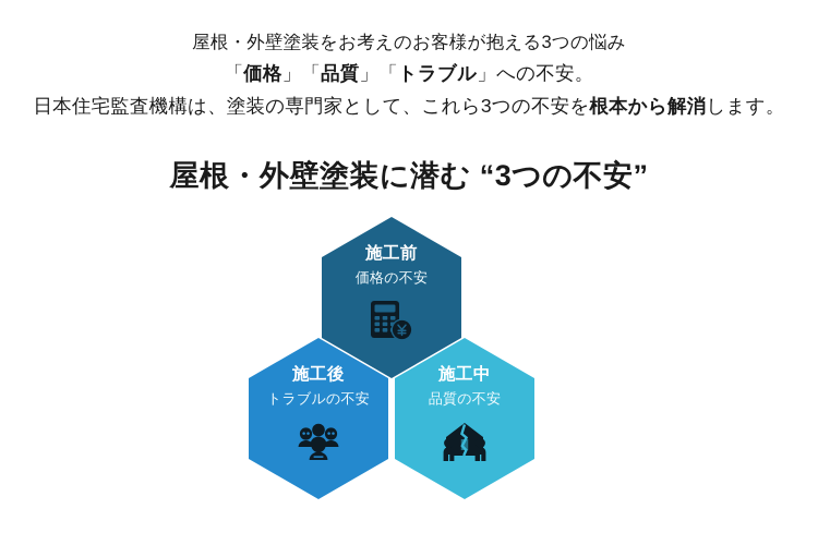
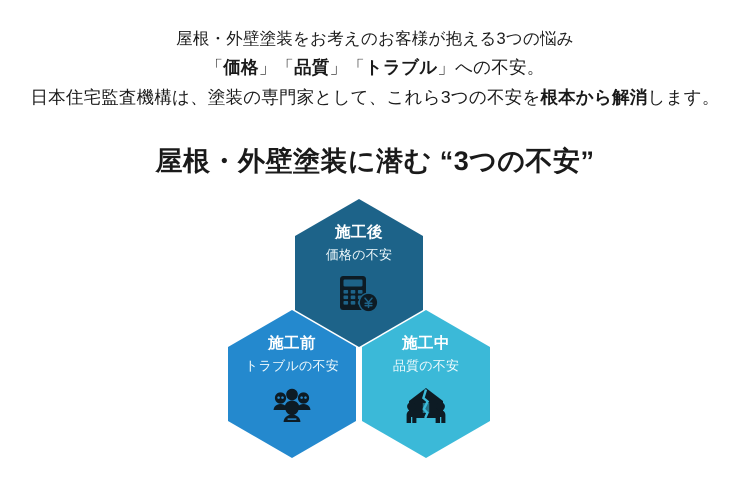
  屋根・外壁塗装をお考えのお客様が抱える3つの悩み
  「価格」「品質」「トラブル」への不安。
  日本住宅監査機構は、塗装の専門家として、これら3つの不安を根本から解消します。
  屋根・外壁塗装に潜む “3つの不安”
- 施工前
+ 施工後
  価格の不安
- 施工後
+ 施工前
  トラブルの不安
  施工中
  品質の不安
